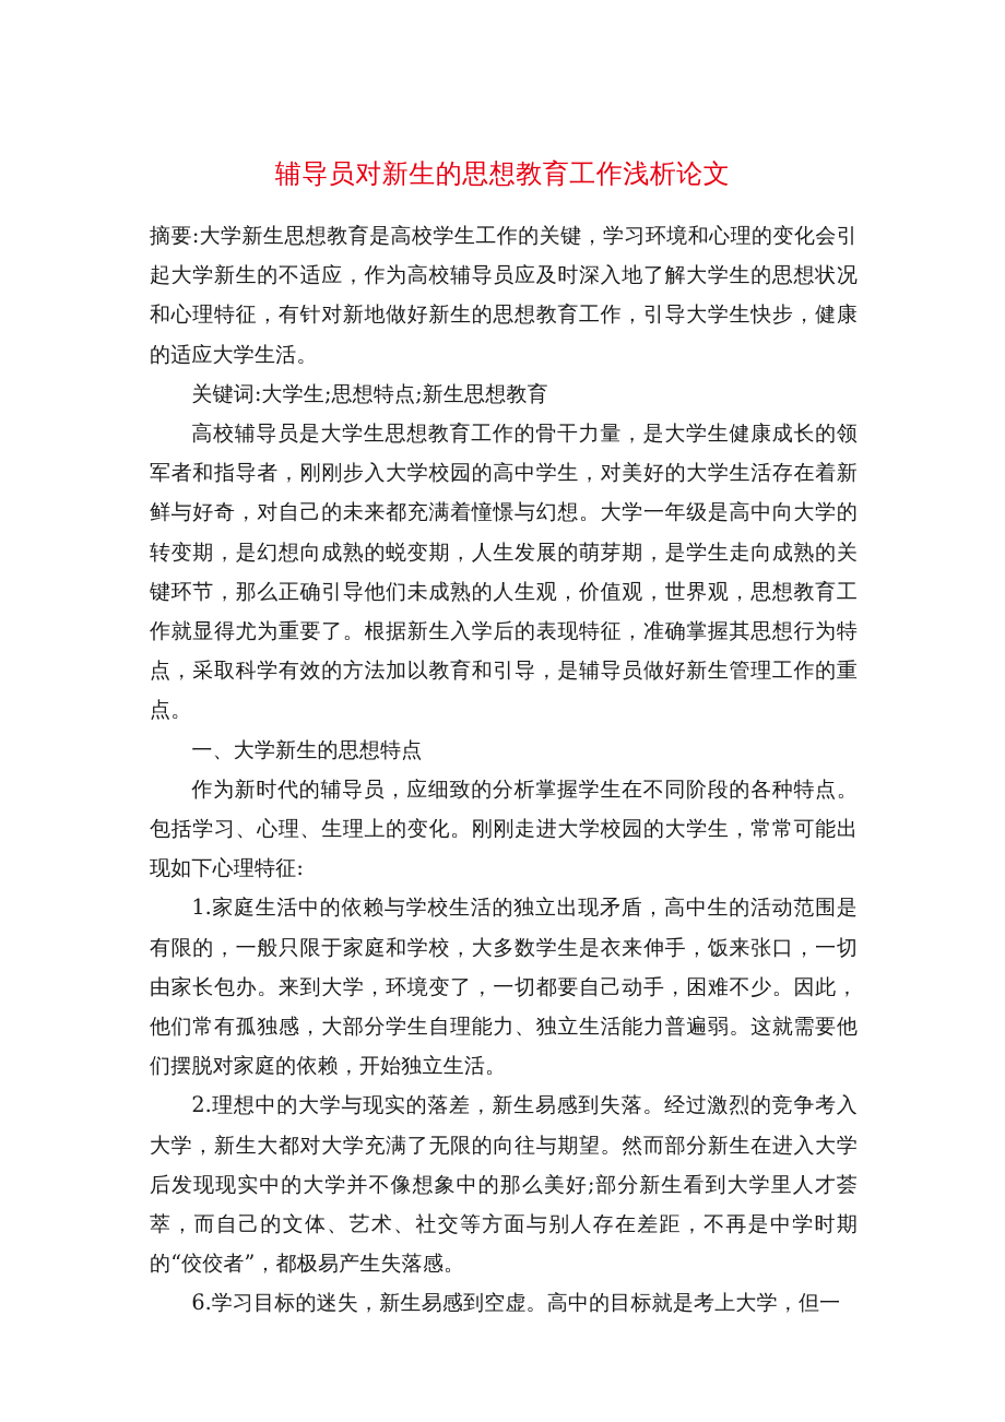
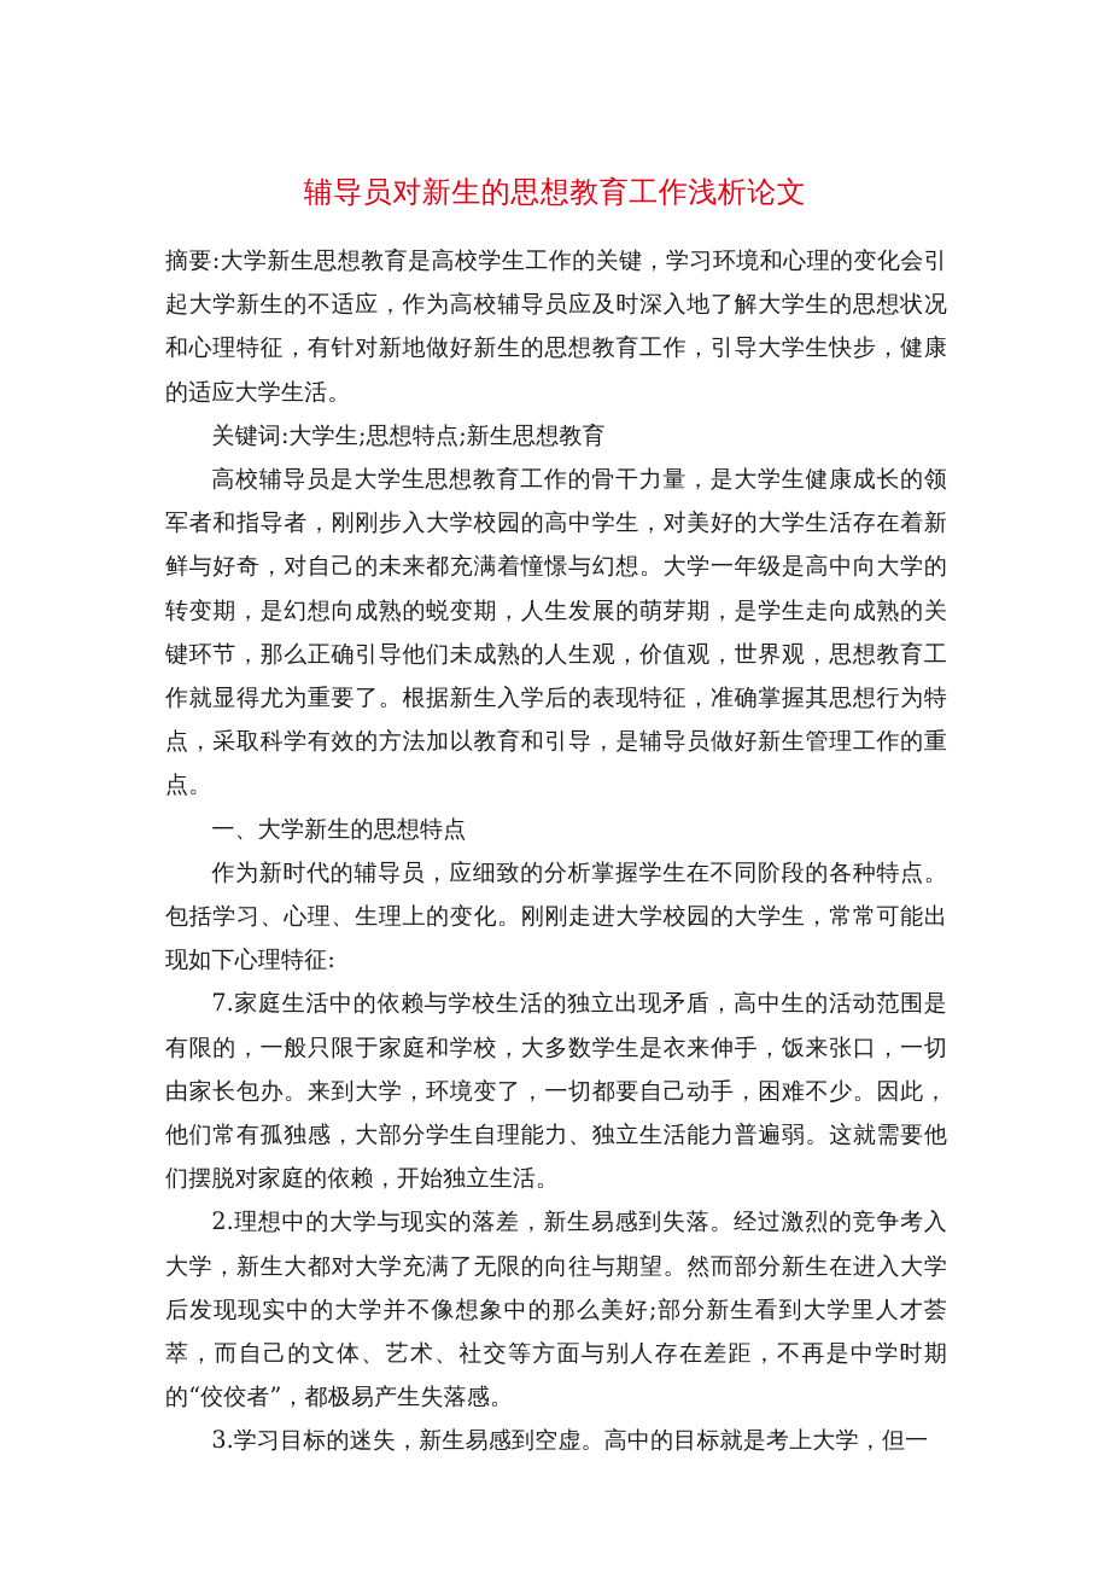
  辅导员对新生的思想教育工作浅析论文
  摘要:大学新生思想教育是高校学生工作的关键，学习环境和心理的变化会引起大学新生的不适应，作为高校辅导员应及时深入地了解大学生的思想状况和心理特征，有针对新地做好新生的思想教育工作，引导大学生快步，健康的适应大学生活。
  关键词:大学生;思想特点;新生思想教育
  高校辅导员是大学生思想教育工作的骨干力量，是大学生健康成长的领军者和指导者，刚刚步入大学校园的高中学生，对美好的大学生活存在着新鲜与好奇，对自己的未来都充满着憧憬与幻想。大学一年级是高中向大学的转变期，是幻想向成熟的蜕变期，人生发展的萌芽期，是学生走向成熟的关键环节，那么正确引导他们未成熟的人生观，价值观，世界观，思想教育工作就显得尤为重要了。根据新生入学后的表现特征，准确掌握其思想行为特点，采取科学有效的方法加以教育和引导，是辅导员做好新生管理工作的重点。
  一、大学新生的思想特点
  作为新时代的辅导员，应细致的分析掌握学生在不同阶段的各种特点。包括学习、心理、生理上的变化。刚刚走进大学校园的大学生，常常可能出现如下心理特征:
- 1.家庭生活中的依赖与学校生活的独立出现矛盾，高中生的活动范围是有限的，一般只限于家庭和学校，大多数学生是衣来伸手，饭来张口，一切由家长包办。来到大学，环境变了，一切都要自己动手，困难不少。因此，他们常有孤独感，大部分学生自理能力、独立生活能力普遍弱。这就需要他们摆脱对家庭的依赖，开始独立生活。
+ 7.家庭生活中的依赖与学校生活的独立出现矛盾，高中生的活动范围是有限的，一般只限于家庭和学校，大多数学生是衣来伸手，饭来张口，一切由家长包办。来到大学，环境变了，一切都要自己动手，困难不少。因此，他们常有孤独感，大部分学生自理能力、独立生活能力普遍弱。这就需要他们摆脱对家庭的依赖，开始独立生活。
  2.理想中的大学与现实的落差，新生易感到失落。经过激烈的竞争考入大学，新生大都对大学充满了无限的向往与期望。然而部分新生在进入大学后发现现实中的大学并不像想象中的那么美好;部分新生看到大学里人才荟萃，而自己的文体、艺术、社交等方面与别人存在差距，不再是中学时期的“佼佼者”，都极易产生失落感。
- 6.学习目标的迷失，新生易感到空虚。高中的目标就是考上大学，但一
+ 3.学习目标的迷失，新生易感到空虚。高中的目标就是考上大学，但一
